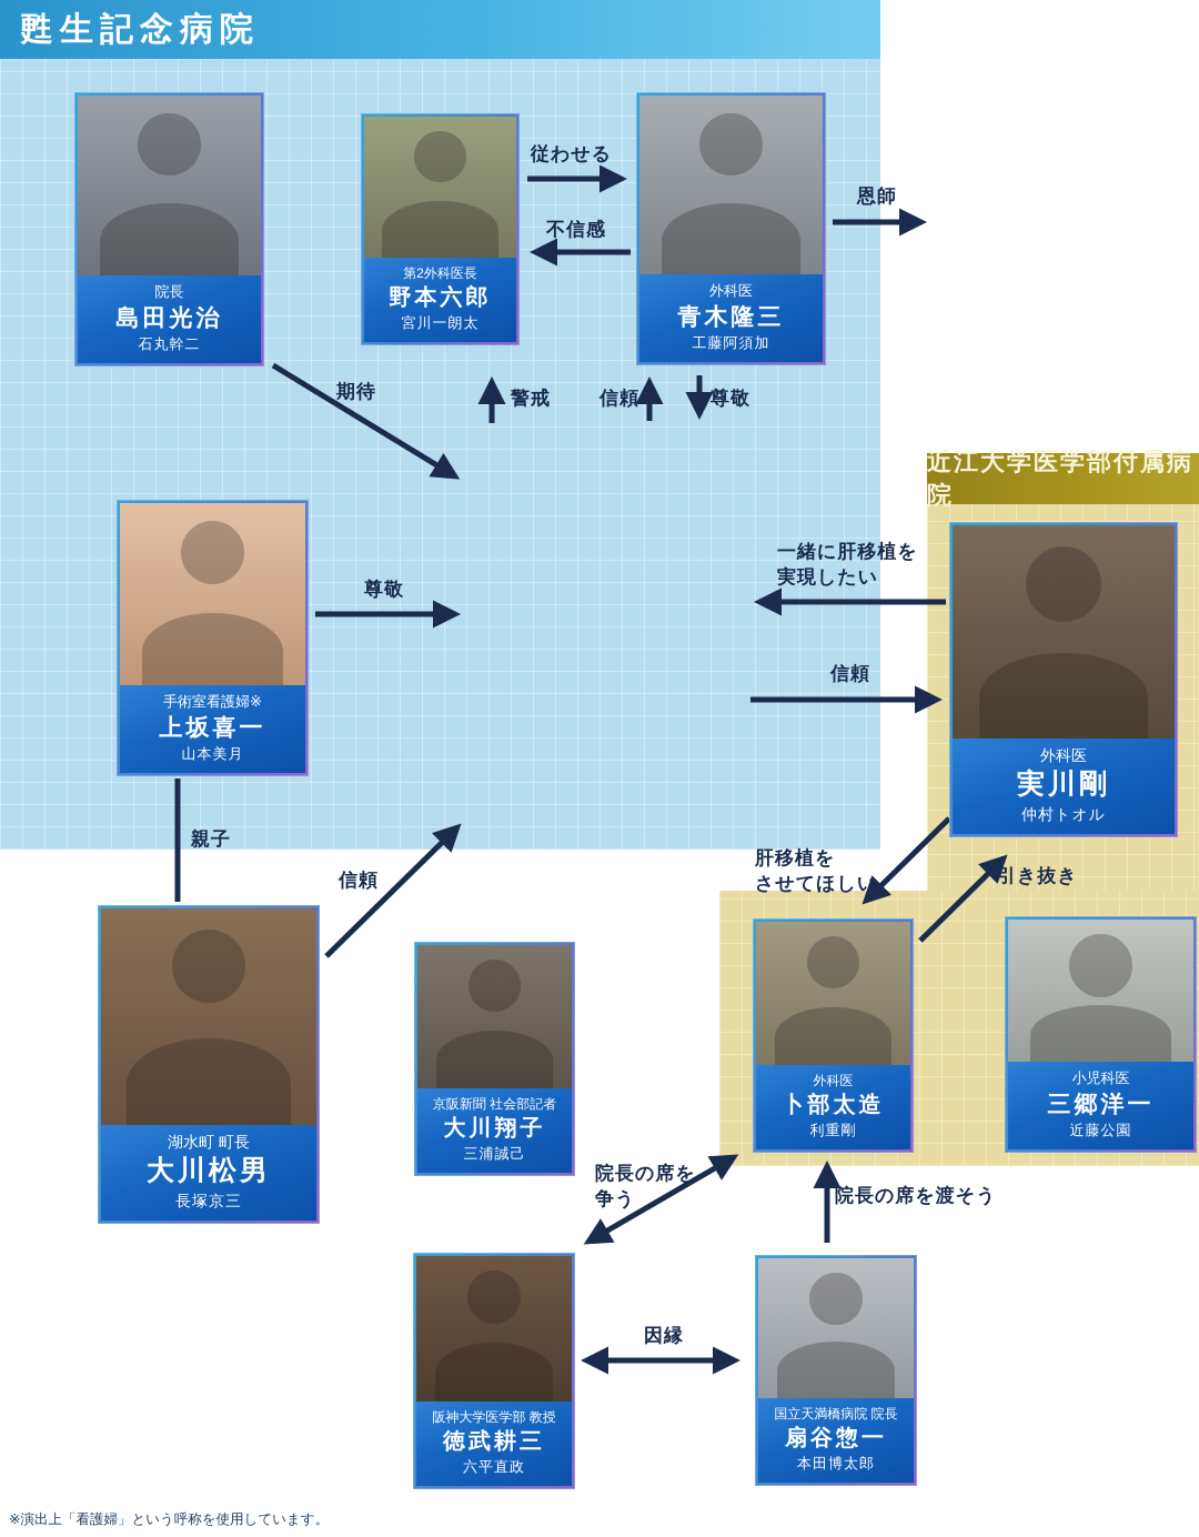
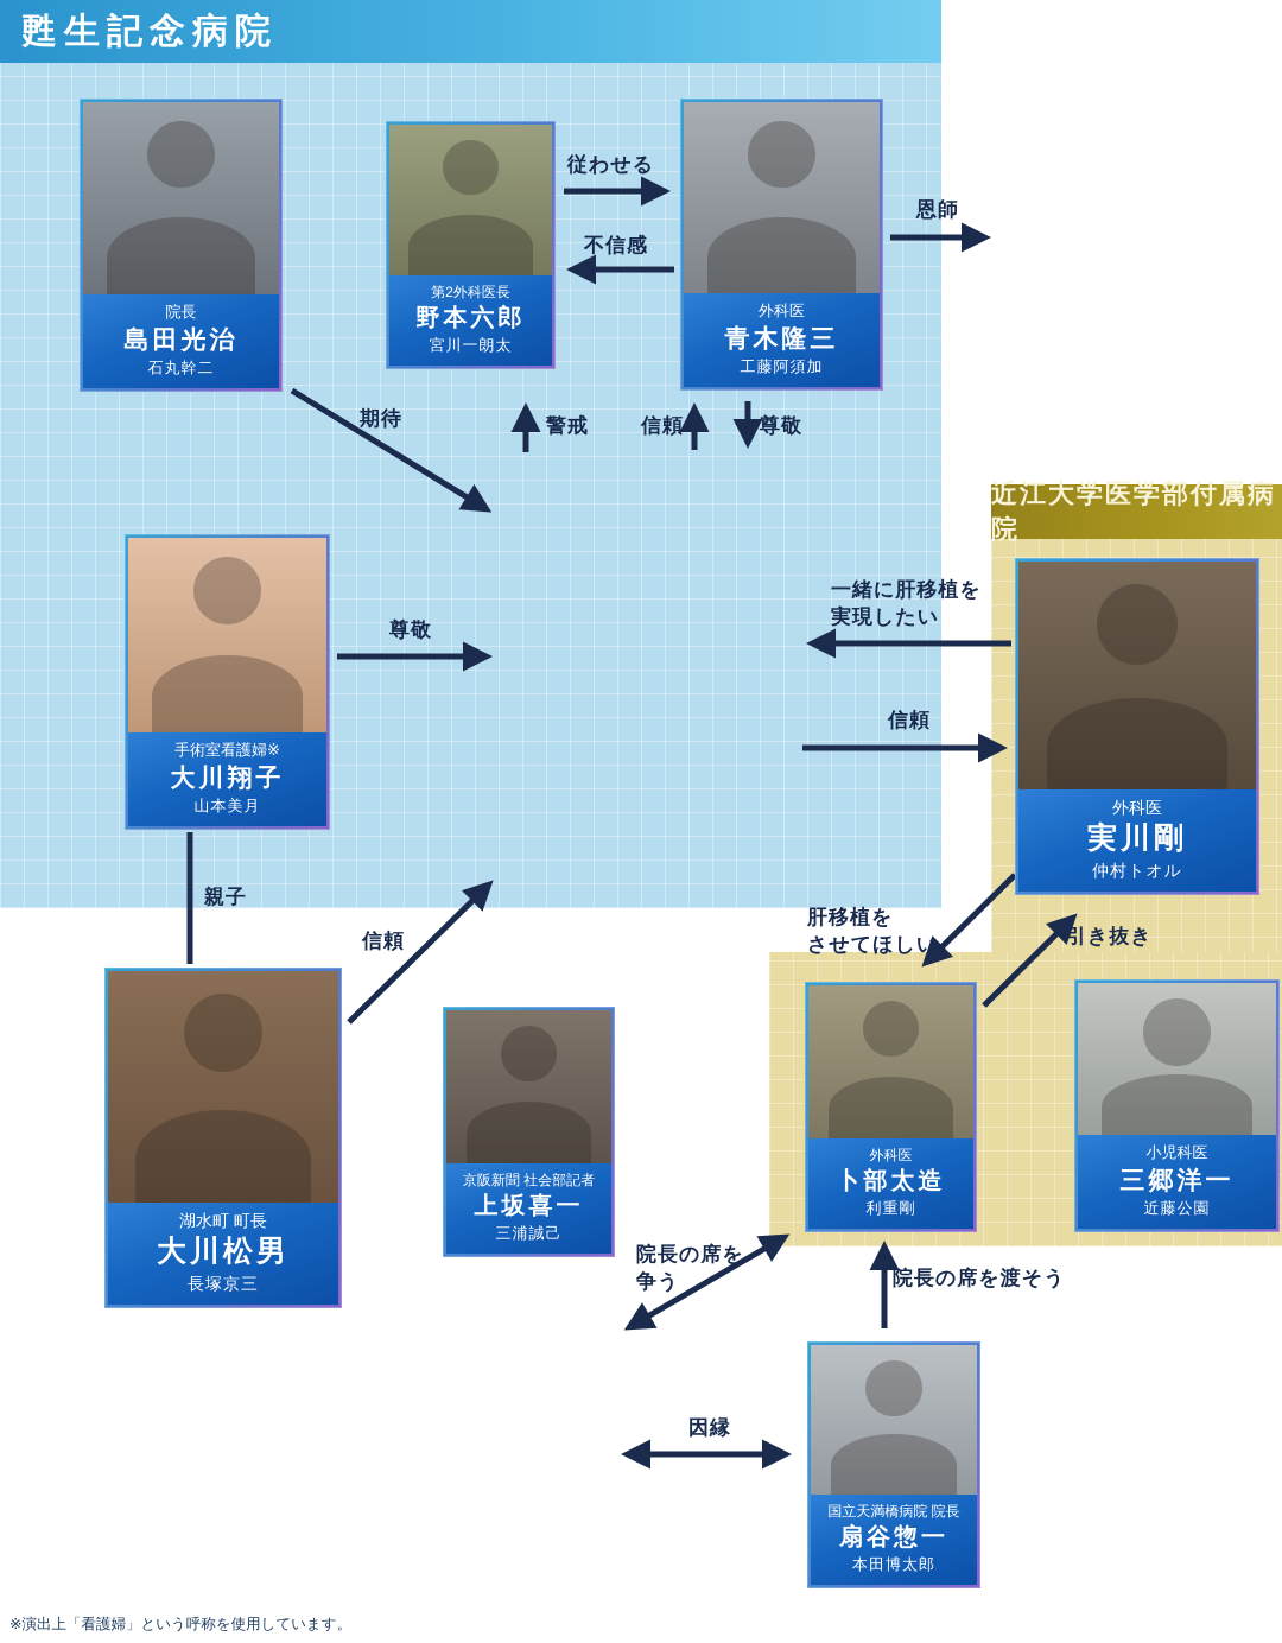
  甦生記念病院
  近江大学医学部付属病院
  院長
  島田光治
  石丸幹二
  第2外科医長
  野本六郎
  宮川一朗太
  外科医
  青木隆三
  工藤阿須加
  手術室看護婦※
- 上坂喜一
+ 大川翔子
  山本美月
  外科医
  実川剛
  仲村トオル
  湖水町 町長
  大川松男
  長塚京三
  京阪新聞 社会部記者
- 大川翔子
+ 上坂喜一
  三浦誠己
  外科医
  卜部太造
  利重剛
  小児科医
  三郷洋一
  近藤公園
- 阪神大学医学部 教授
- 徳武耕三
- 六平直政
  国立天満橋病院 院長
  扇谷惣一
  本田博太郎
  従わせる
  不信感
  恩師
  期待
  警戒
  信頼
  尊敬
  尊敬
  一緒に肝移植を
  実現したい
  信頼
  親子
  信頼
  肝移植を
  させてほしい
  引き抜き
  院長の席を
  争う
  院長の席を渡そう
  因縁
  ※演出上「看護婦」という呼称を使用しています。
